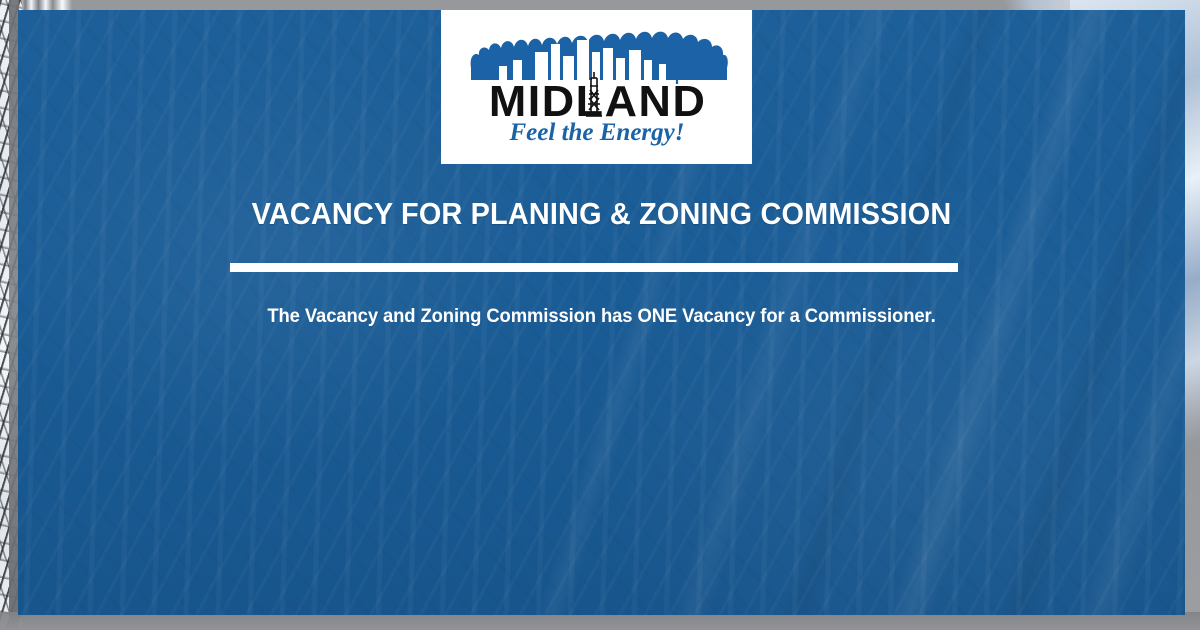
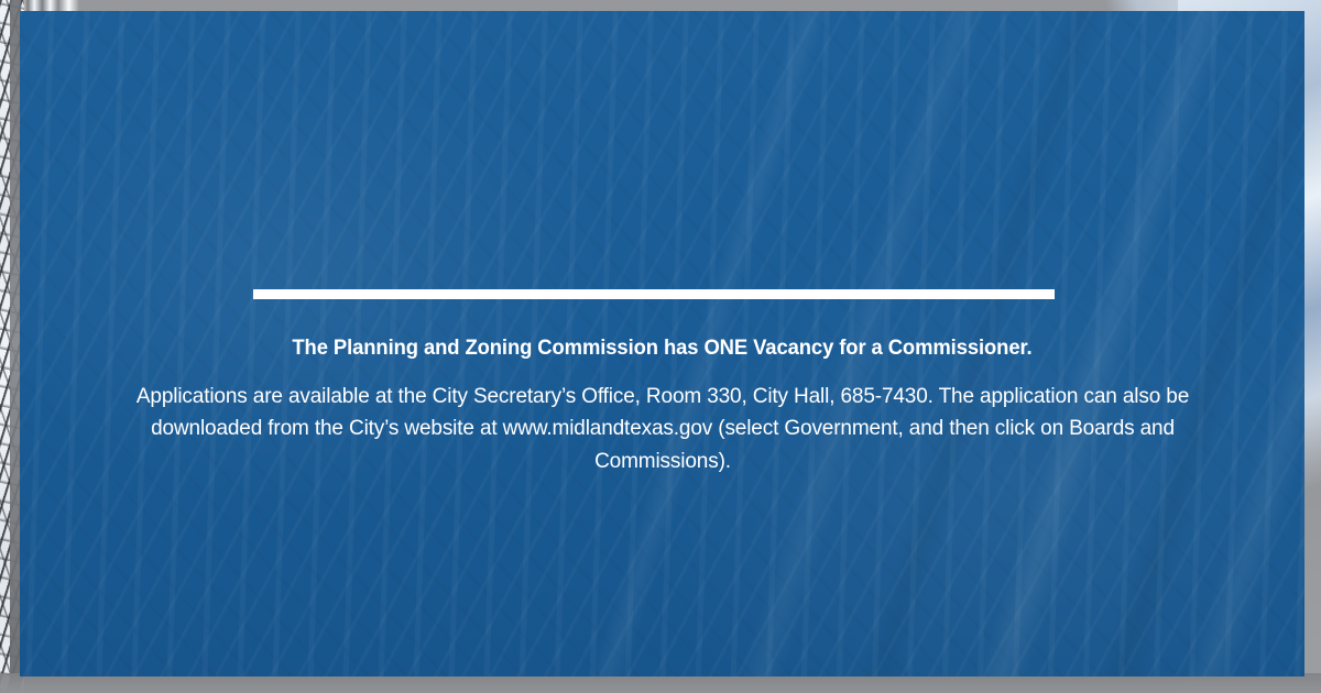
- MIDLAND
- Feel the Energy!
- VACANCY FOR PLANING & ZONING COMMISSION
- The Vacancy and Zoning Commission has ONE Vacancy for a Commissioner.
+ The Planning and Zoning Commission has ONE Vacancy for a Commissioner.
+ Applications are available at the City Secretary’s Office, Room 330, City Hall, 685-7430. The application can also be downloaded from the City’s website at www.midlandtexas.gov (select Government, and then click on Boards and Commissions).
